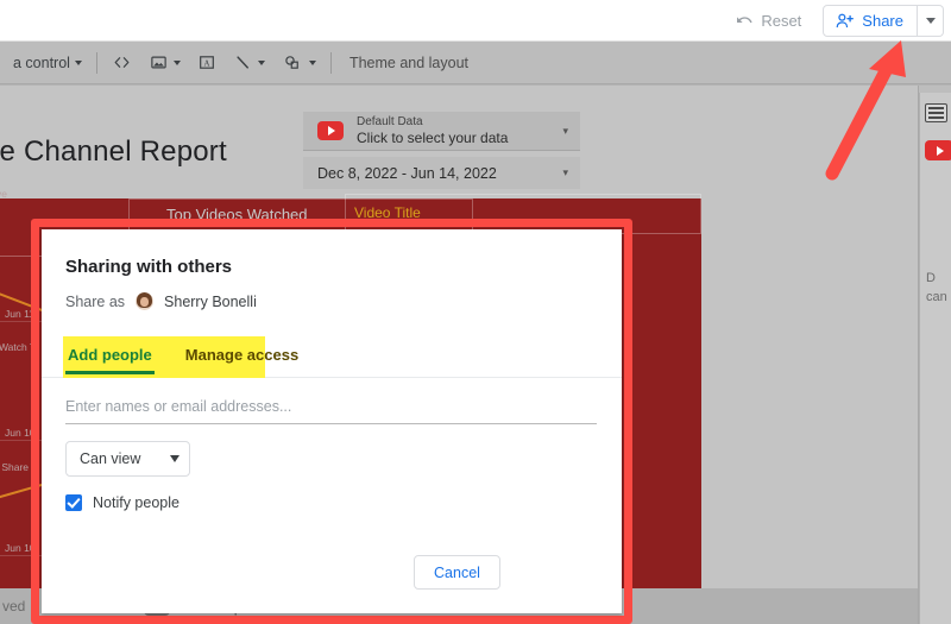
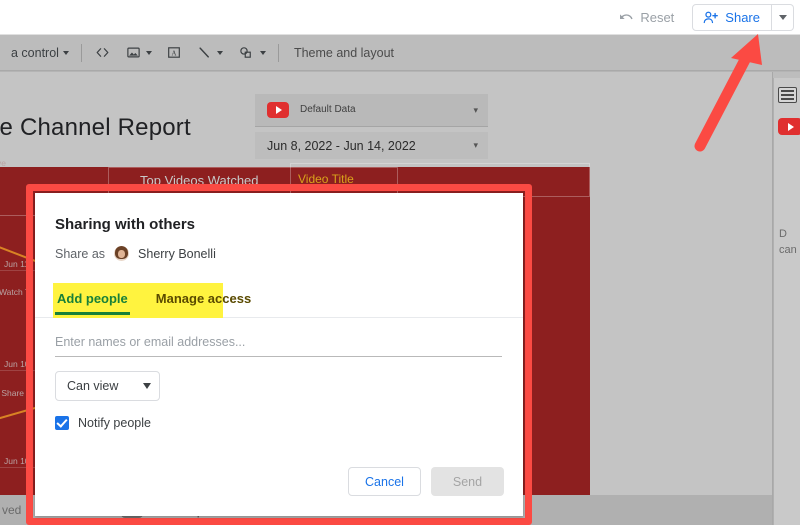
  Reset
  Share
  a control
  Theme and layout
  e Channel Report
  Top Videos Watched
  Video Title
  Jun 11
  Watch Ti
  Jun 10
  Share
  Jun 10
  Default Data
- Click to select your data
  ▾
- Dec 8, 2022 - Jun 14, 2022
+ Jun 8, 2022 - Jun 14, 2022
  ▾
  ved
  D
  can
  Sharing with others
  Share as
  Sherry Bonelli
  Add people
  Manage access
  Enter names or email addresses...
  Can view
  Notify people
  Cancel
+ Send
